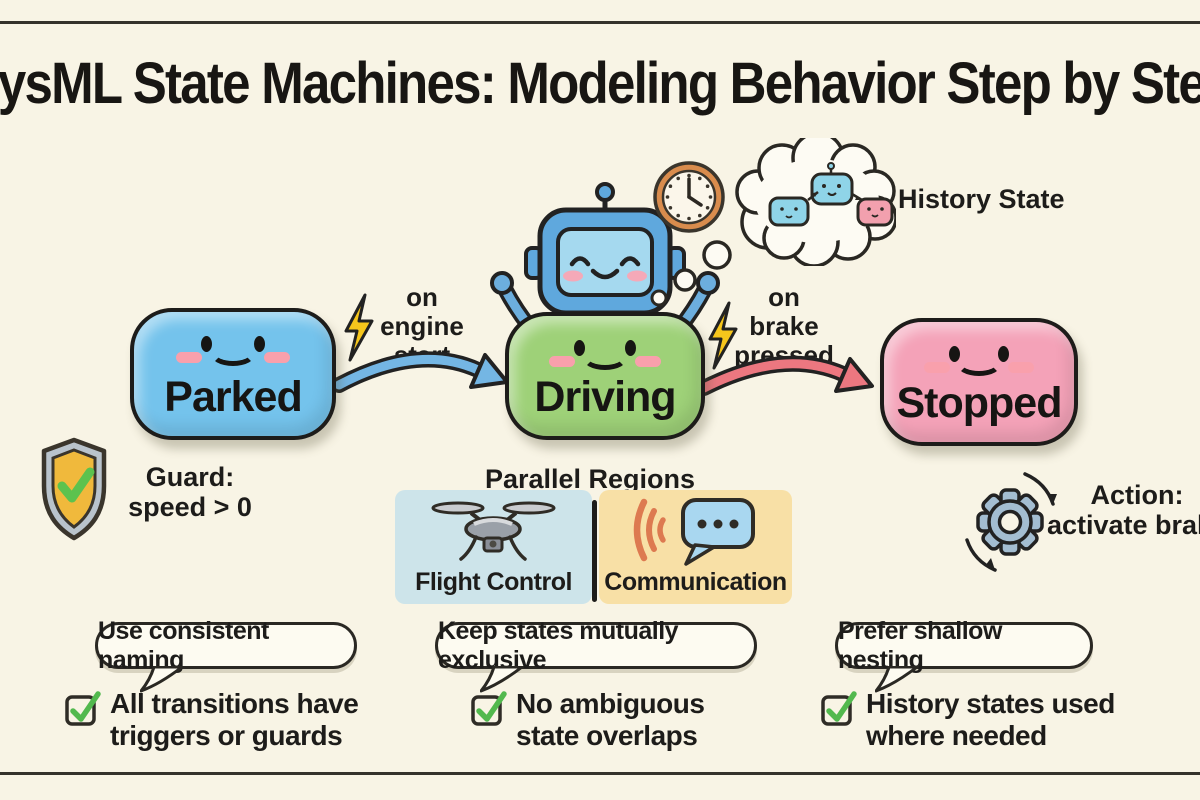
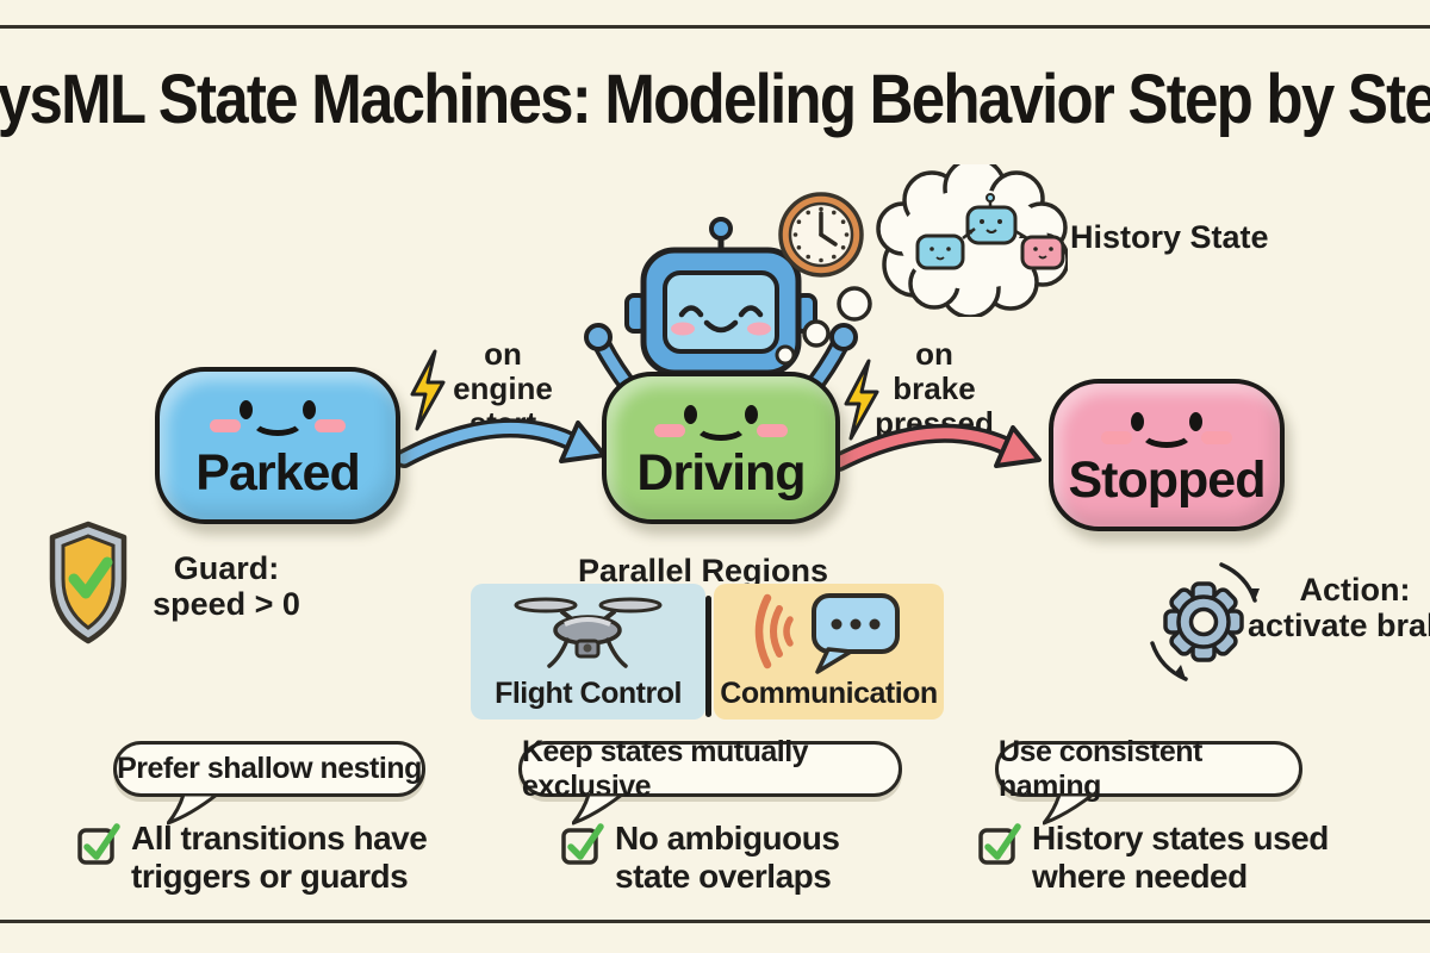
  ysML State Machines: Modeling Behavior Step by Ste
  History State
  on engine
  on brake
  pressed
  Parked
  Driving
  Stopped
  Guard:
  speed > 0
  Parallel Regions
  Flight Control
  Communication
  Action:
  activate bra
- Use consistent naming
+ Prefer shallow nesting
  Keep states mutually exclusive
- Prefer shallow nesting
+ Use consistent naming
  All transitions have
  triggers or guards
  No ambiguous
  state overlaps
  History states used
  where needed
